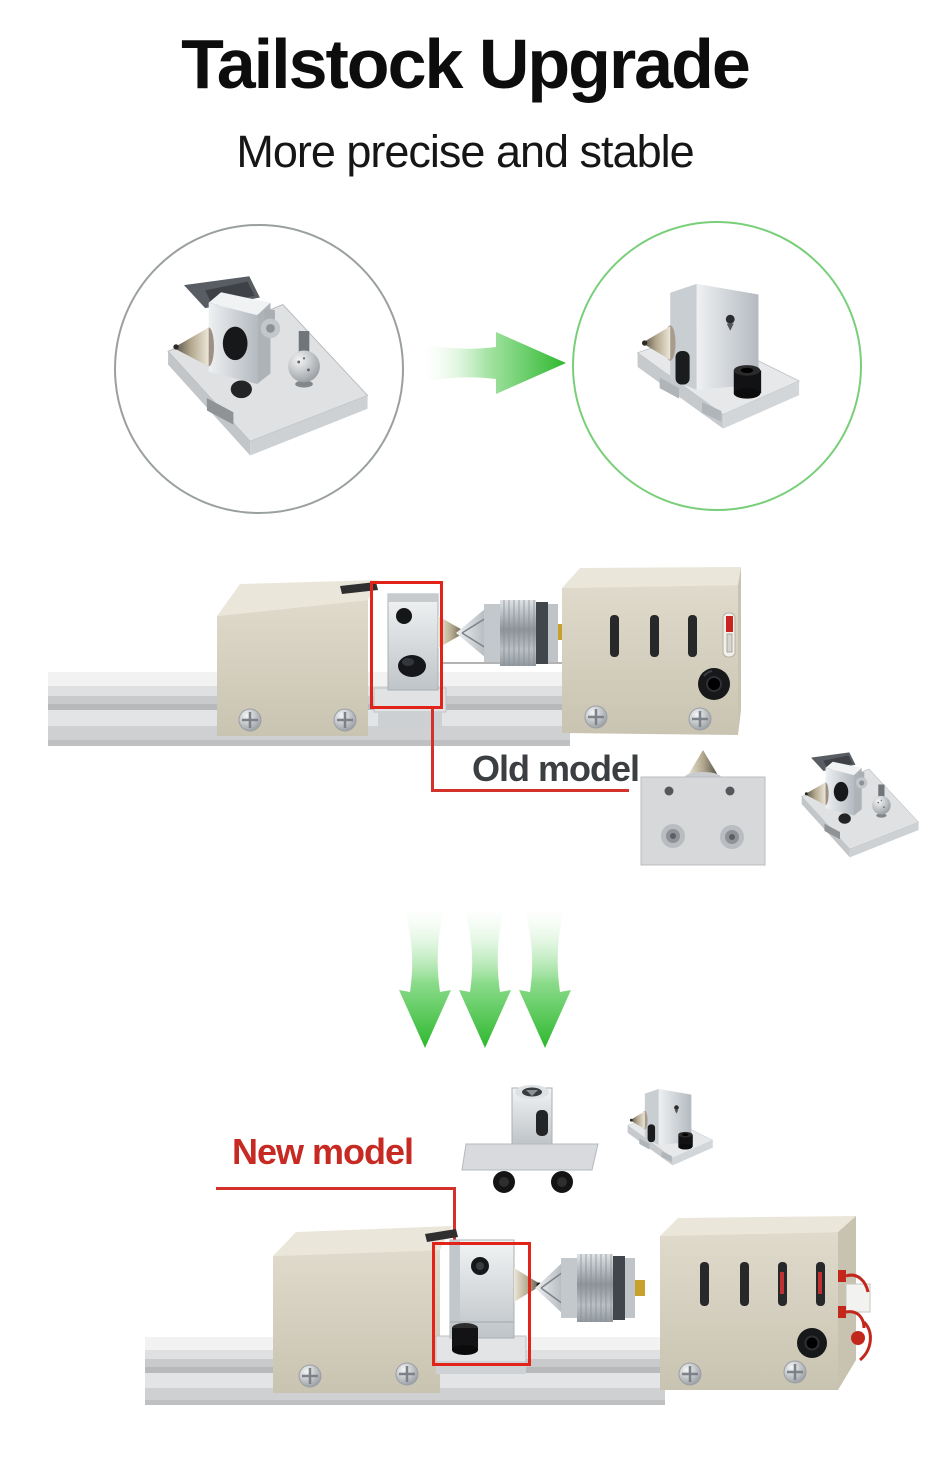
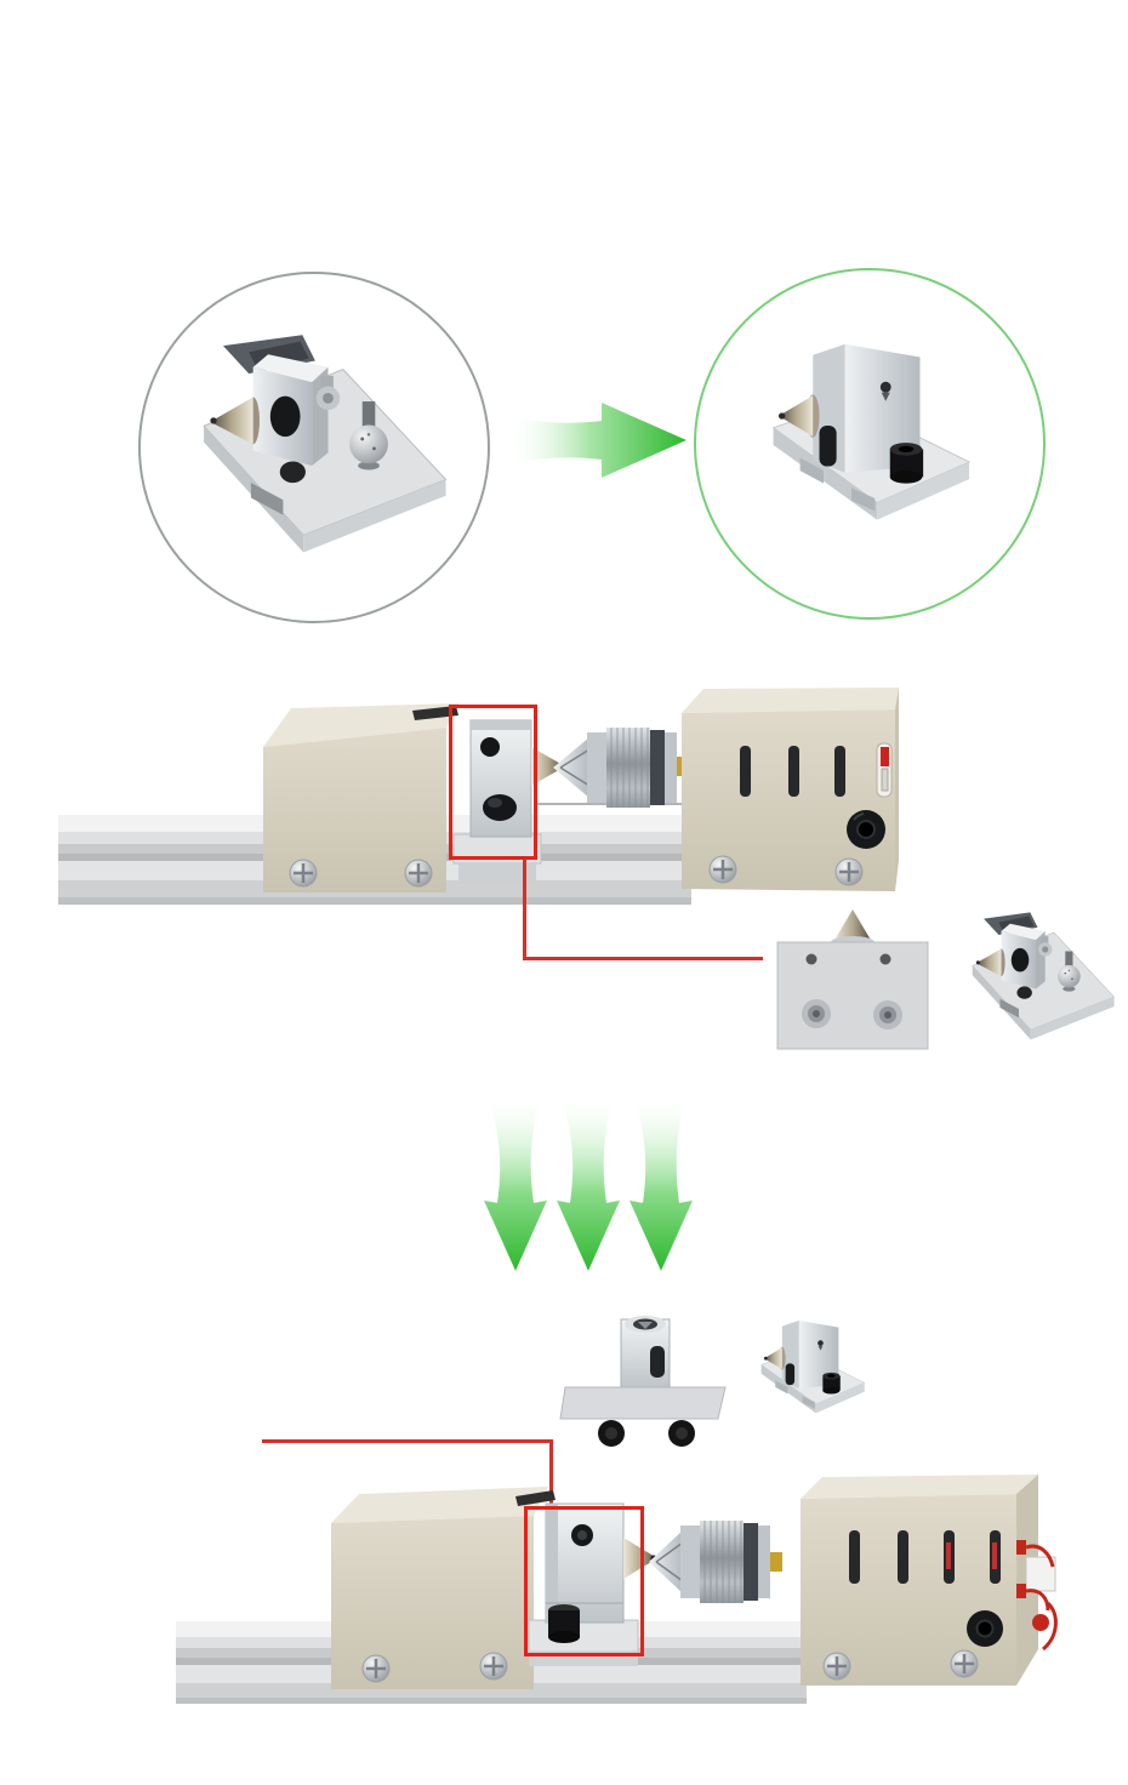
- Tailstock Upgrade
- More precise and stable
- Old model
- New model
